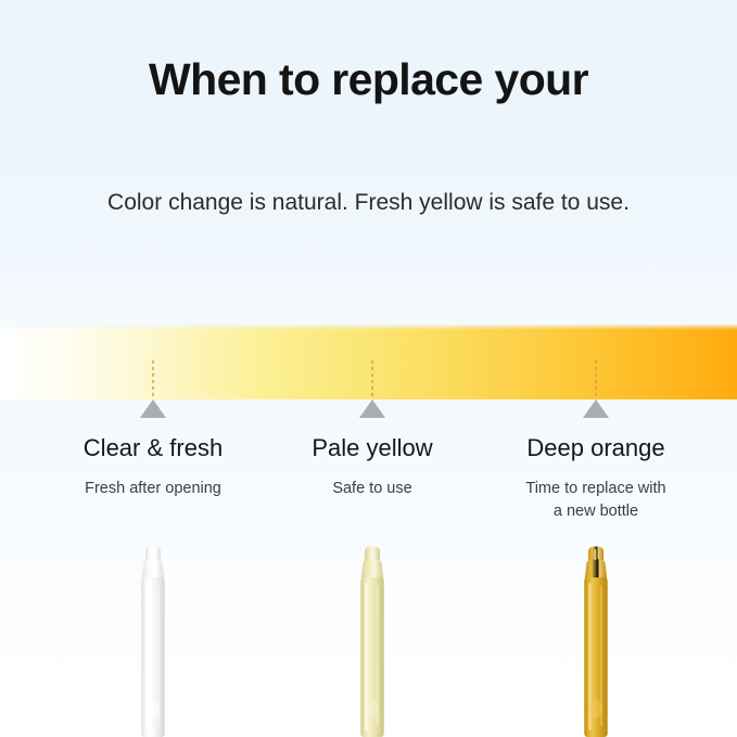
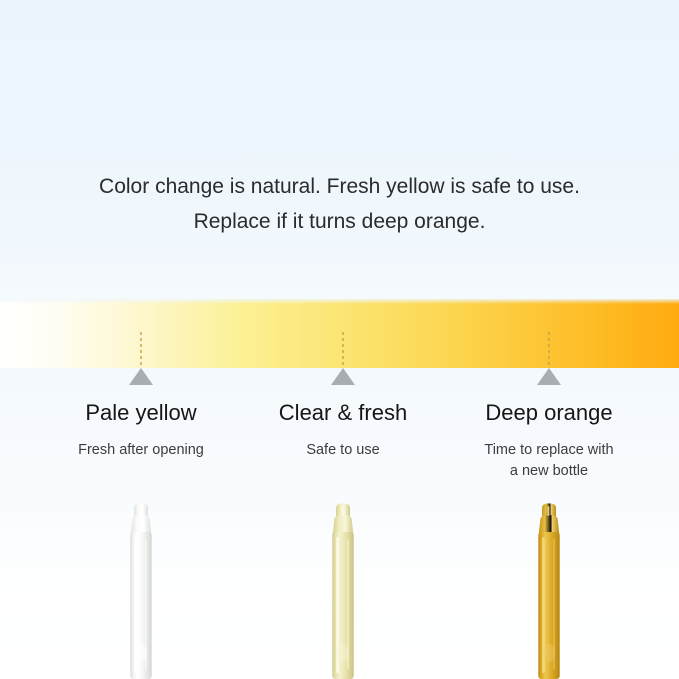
- When to replace your
  Color change is natural. Fresh yellow is safe to use.
+ Replace if it turns deep orange.
- Clear & fresh
+ Pale yellow
  Fresh after opening
- Pale yellow
+ Clear & fresh
  Safe to use
  Deep orange
  Time to replace with
  a new bottle
